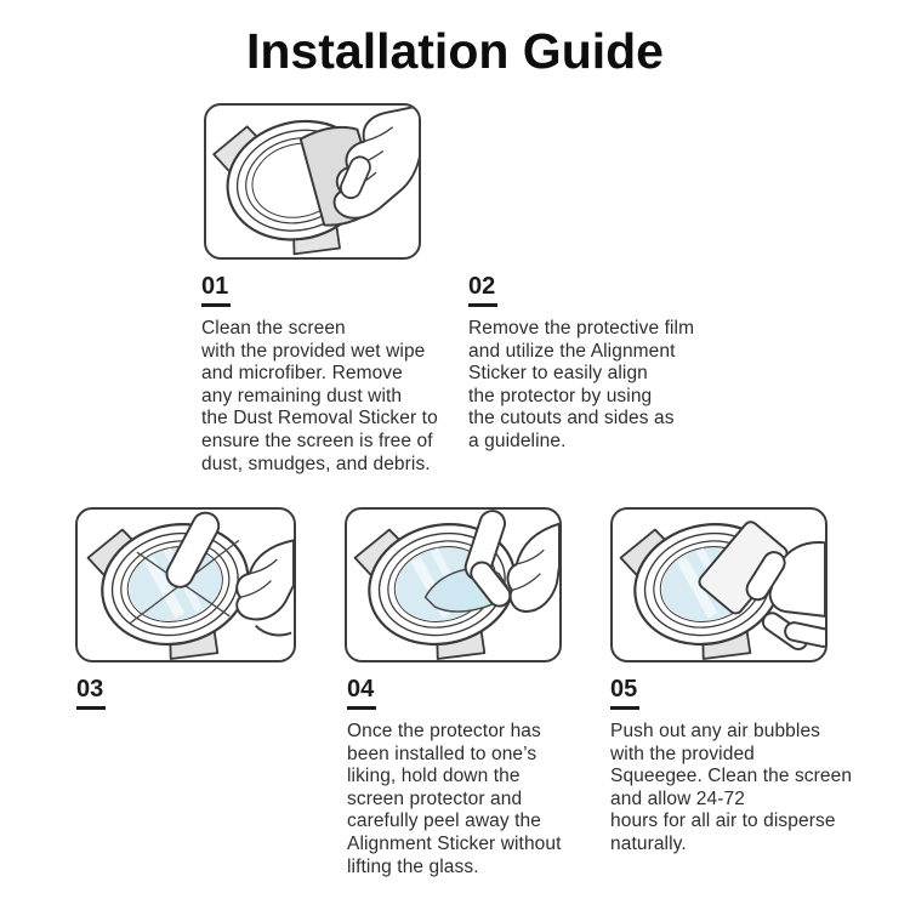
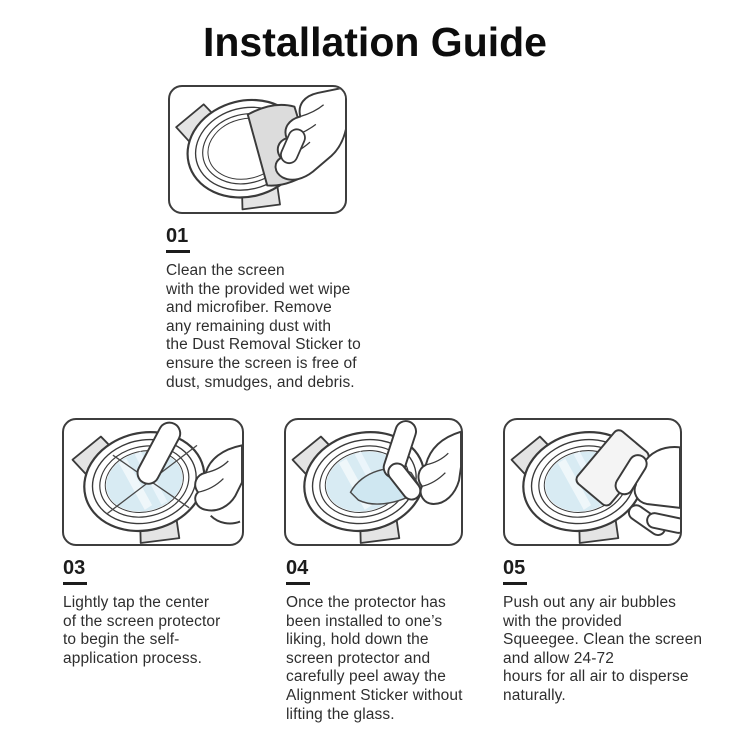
  Installation Guide
  01
  Clean the screen
  with the provided wet wipe
  and microfiber. Remove
  any remaining dust with
  the Dust Removal Sticker to
  ensure the screen is free of
  dust, smudges, and debris.
- 02
- Remove the protective film
- and utilize the Alignment
- Sticker to easily align
- the protector by using
- the cutouts and sides as
- a guideline.
  03
+ Lightly tap the center
+ of the screen protector
+ to begin the self-
+ application process.
  04
  Once the protector has
  been installed to one’s
  liking, hold down the
  screen protector and
  carefully peel away the
  Alignment Sticker without
  lifting the glass.
  05
  Push out any air bubbles
  with the provided
  Squeegee. Clean the screen
  and allow 24-72
  hours for all air to disperse
  naturally.
